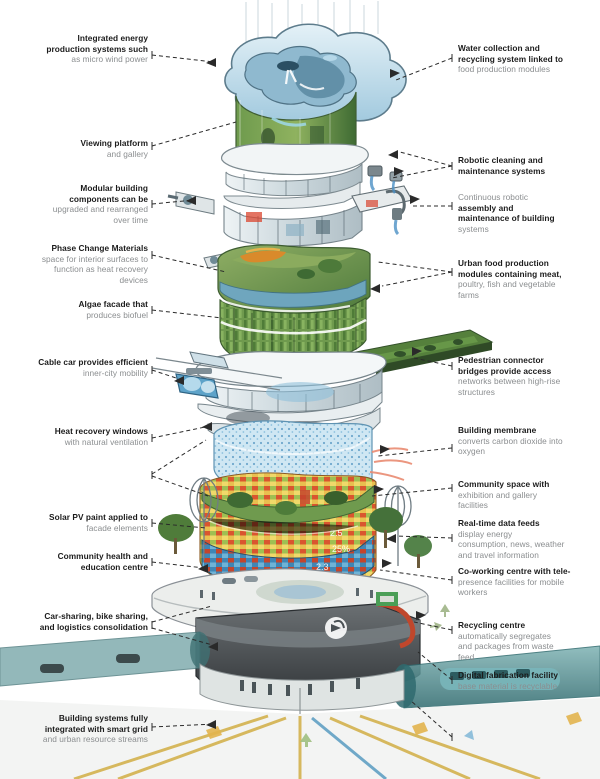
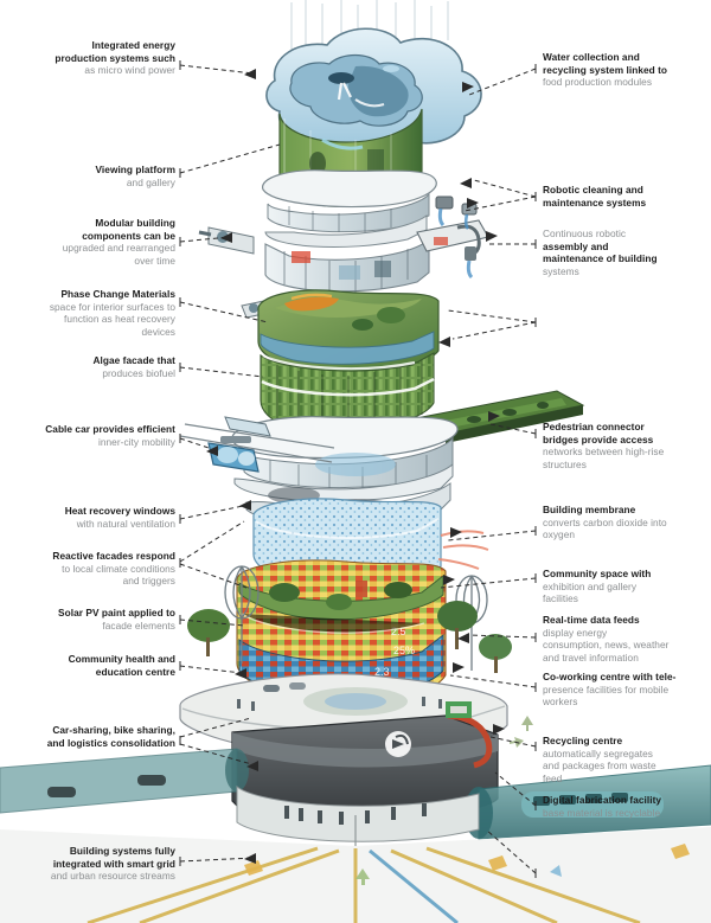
  2.5
  25%
  2.3
  Integrated energy
  production systems such
  as micro wind power
  Viewing platform
  and gallery
  Modular building
  components can be
  upgraded and rearranged
  over time
  Phase Change Materials
  space for interior surfaces to
  function as heat recovery
  devices
  Algae facade that
  produces biofuel
  Cable car provides efficient
  inner-city mobility
  Heat recovery windows
  with natural ventilation
+ Reactive facades respond
+ to local climate conditions
+ and triggers
  Solar PV paint applied to
  facade elements
  Community health and
  education centre
  Car-sharing, bike sharing,
  and logistics consolidation
  Building systems fully
  integrated with smart grid
  and urban resource streams
  Water collection and
  recycling system linked to
  food production modules
  Robotic cleaning and
  maintenance systems
  Continuous robotic
  assembly and
  maintenance of building
  systems
- Urban food production
- modules containing meat,
- poultry, fish and vegetable
- farms
  Pedestrian connector
  bridges provide access
  networks between high-rise
  structures
  Building membrane
  converts carbon dioxide into
  oxygen
  Community space with
  exhibition and gallery
  facilities
  Real-time data feeds
  display energy
  consumption, news, weather
  and travel information
  Co-working centre with tele-
  presence facilities for mobile
  workers
  Recycling centre
  automatically segregates
  and packages from waste
  feed
  Digital fabrication facility
  base material is recyclable
